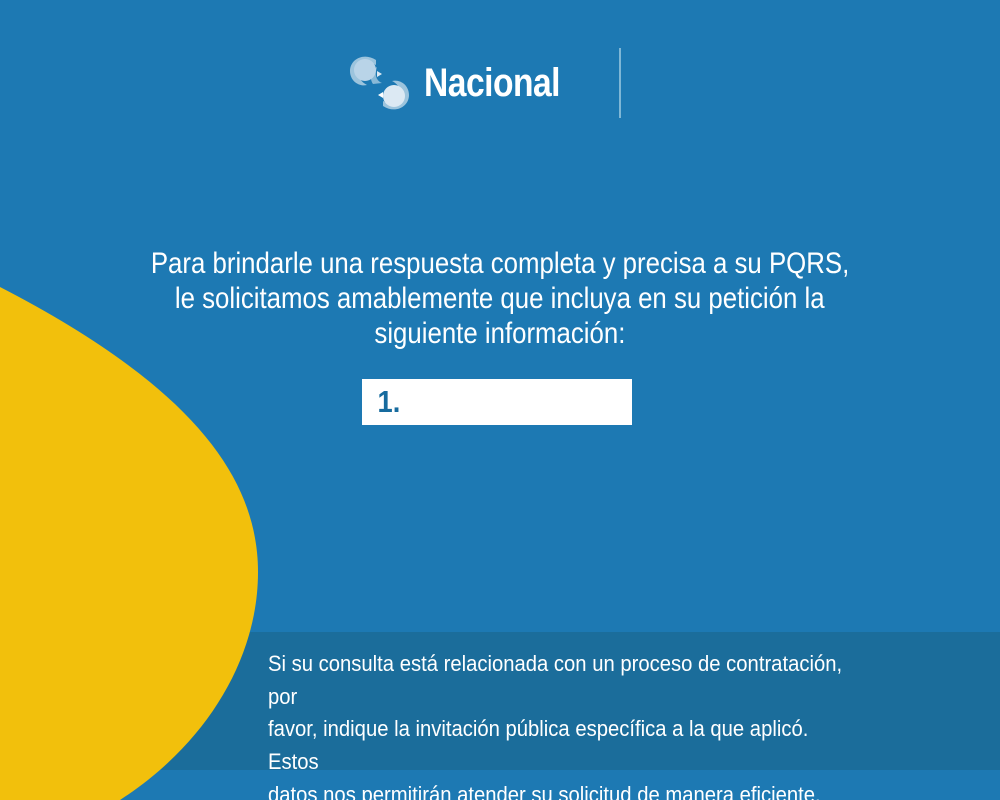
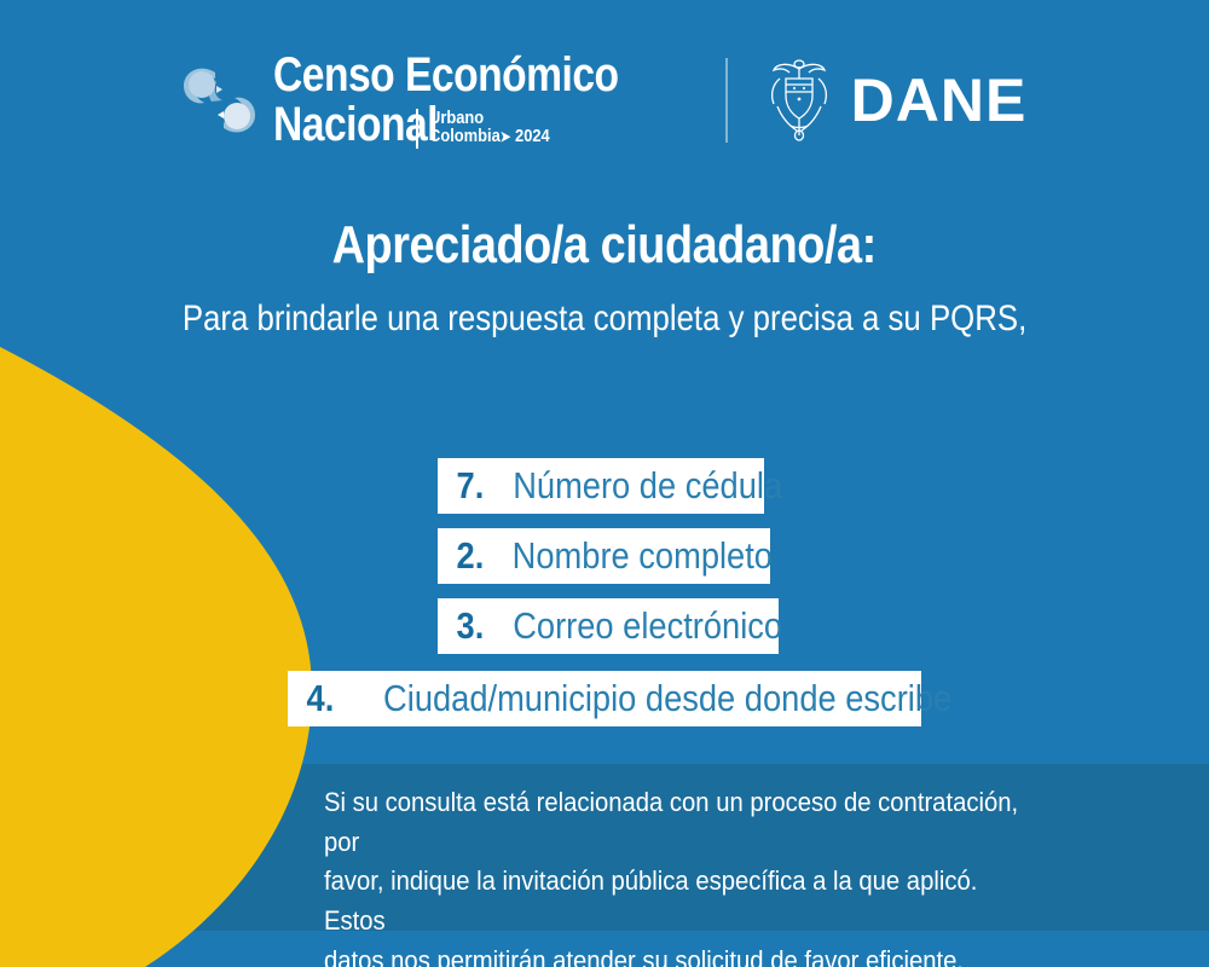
+ Censo Económico
  Nacional
+ Urbano
+ Colombia➤ 2024
+ DANE
+ Apreciado/a ciudadano/a:
  Para brindarle una respuesta completa y precisa a su PQRS,
- le solicitamos amablemente que incluya en su petición la
- siguiente información:
- 1.
+ 7.
+ Número de cédula
+ 2.
+ Nombre completo
+ 3.
+ Correo electrónico
+ 4.
+ Ciudad/municipio desde donde escribe
- Si su consulta está relacionada con un proceso de contratación, por favor, indique la invitación pública específica a la que aplicó. Estos datos nos permitirán atender su solicitud de manera eficiente.
+ Si su consulta está relacionada con un proceso de contratación, por favor, indique la invitación pública específica a la que aplicó. Estos datos nos permitirán atender su solicitud de favor eficiente.
